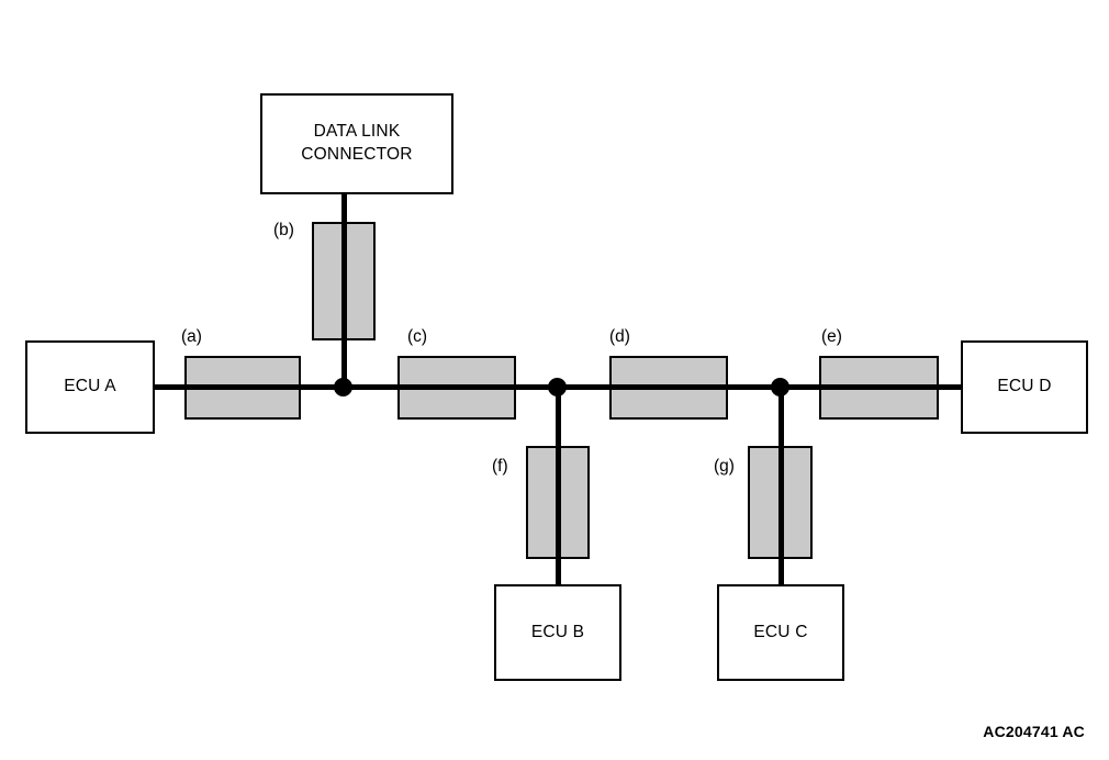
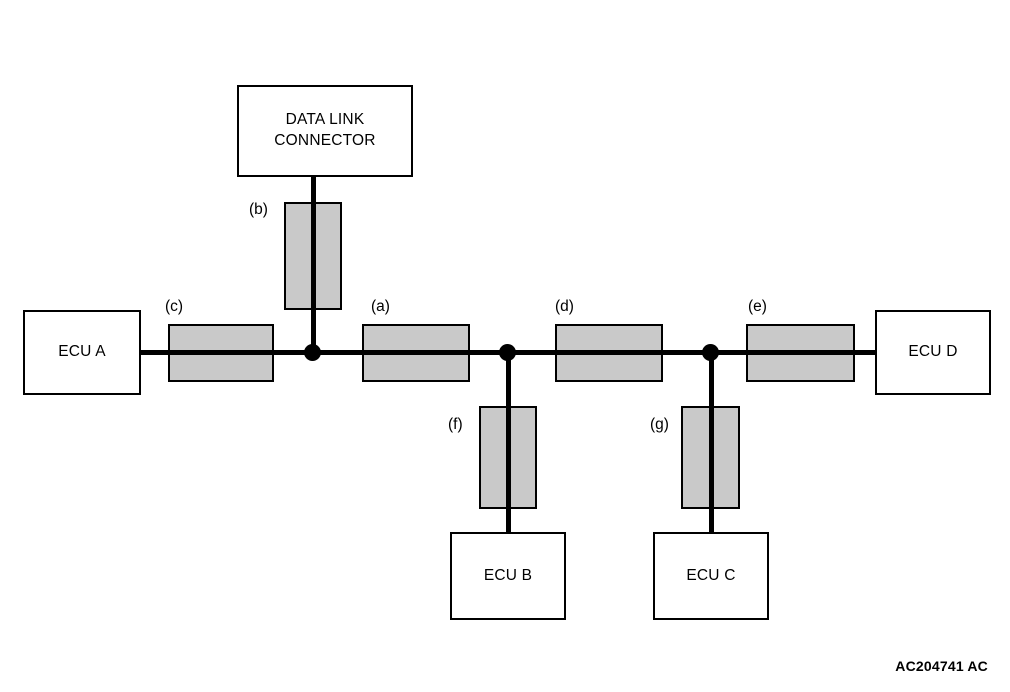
  DATA LINK
  CONNECTOR
  ECU A
  ECU B
  ECU C
  ECU D
- (a)
+ (c)
  (b)
- (c)
+ (a)
  (d)
  (e)
  (f)
  (g)
  AC204741 AC
